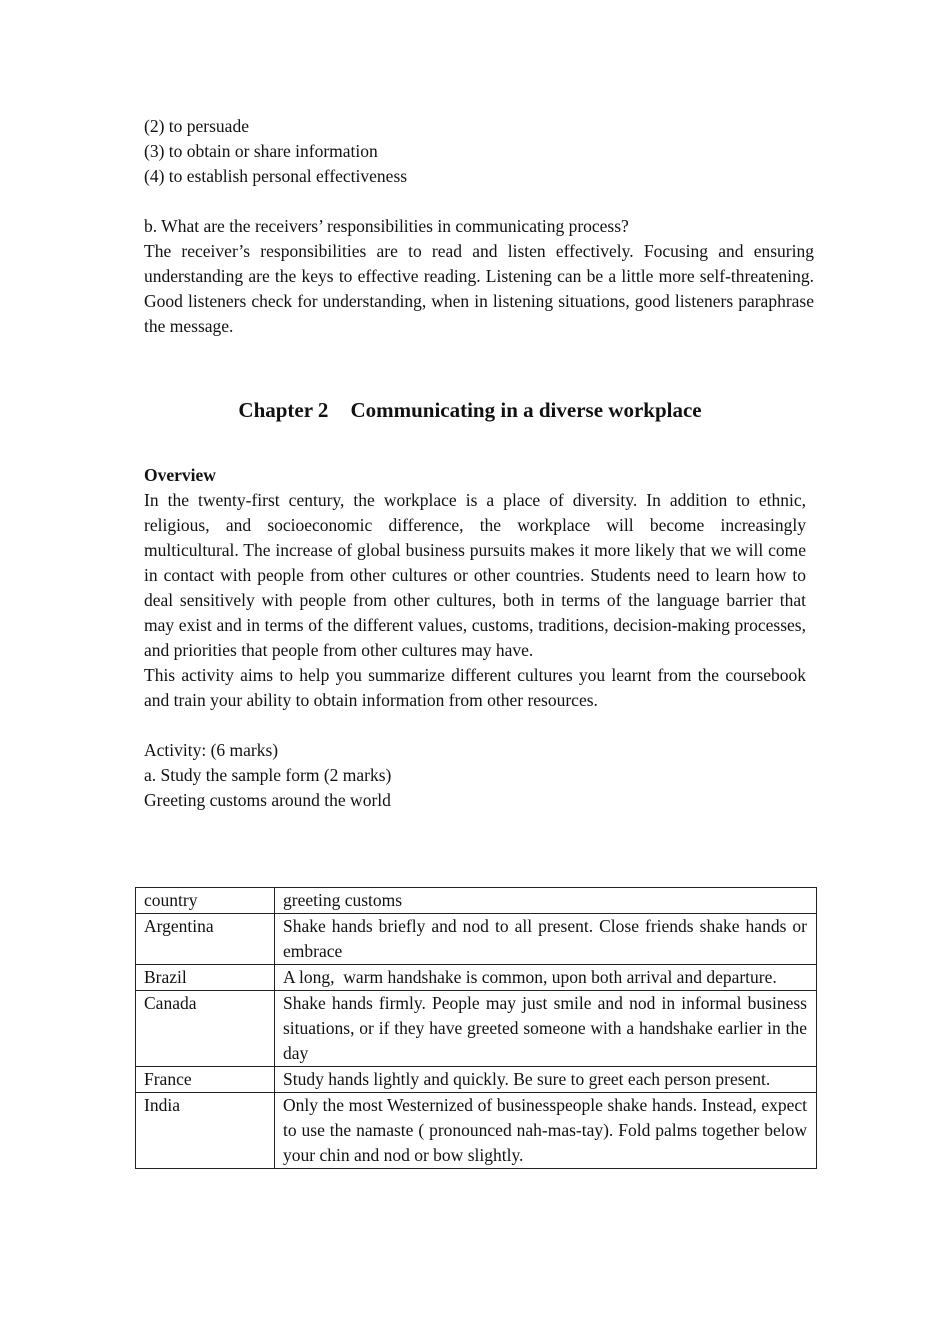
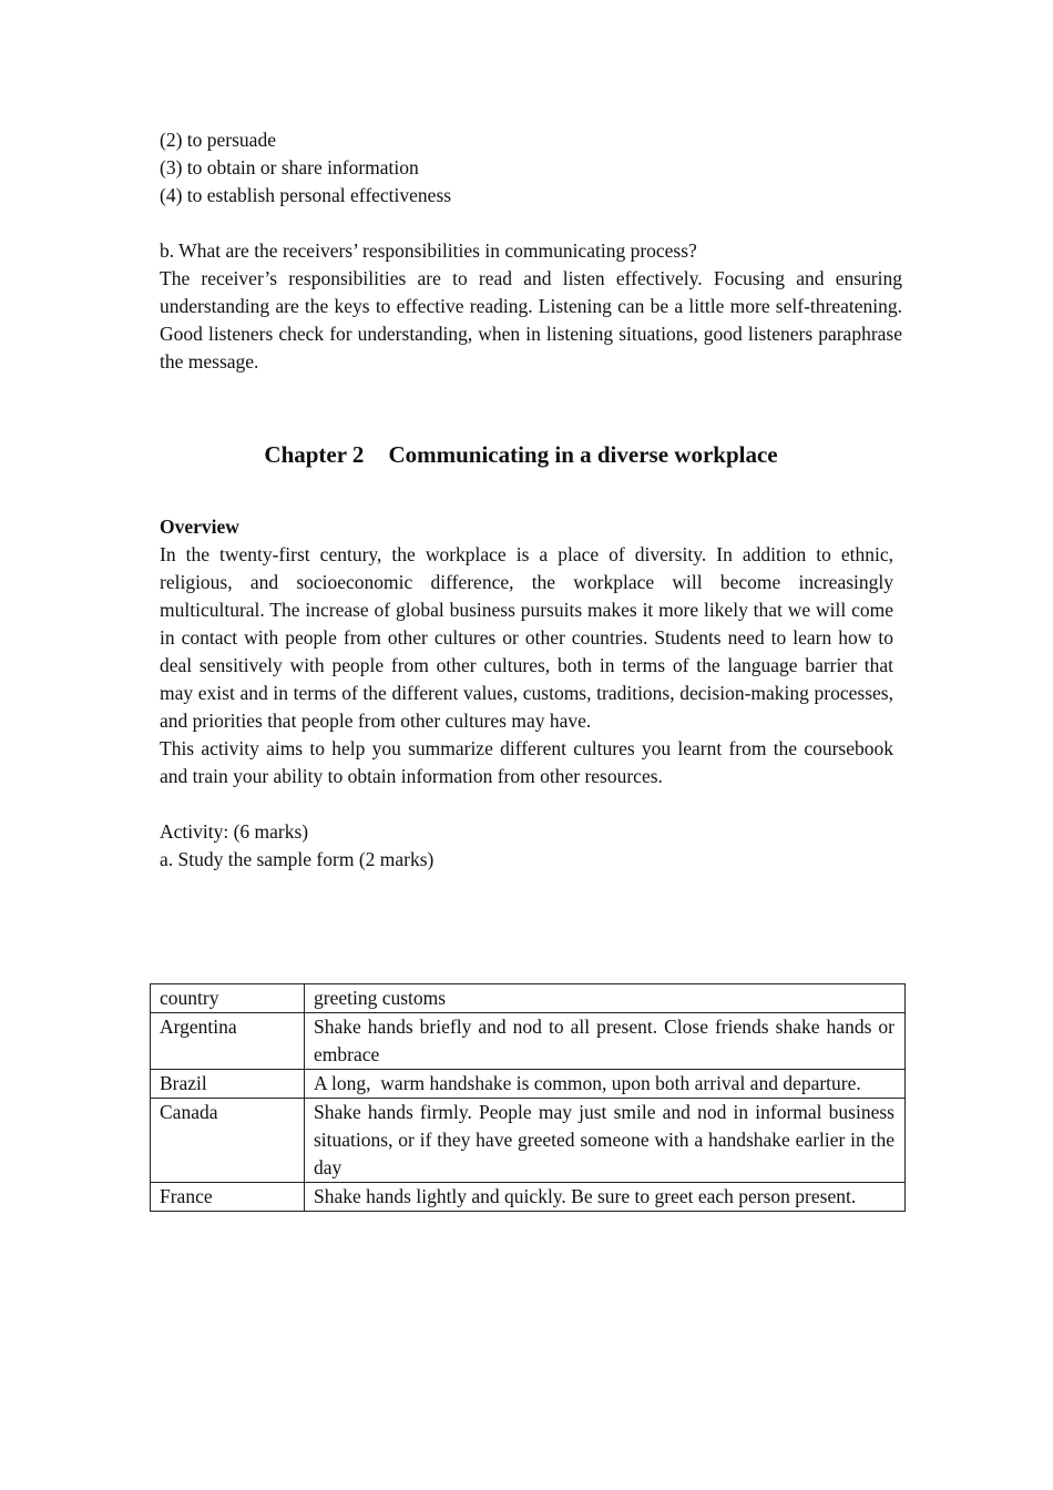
  (2) to persuade
  (3) to obtain or share information
  (4) to establish personal effectiveness
  b. What are the receivers’ responsibilities in communicating process?
  The receiver’s responsibilities are to read and listen effectively. Focusing and ensuring understanding are the keys to effective reading. Listening can be a little more self-threatening. Good listeners check for understanding, when in listening situations, good listeners paraphrase the message.
  Chapter 2 Communicating in a diverse workplace
  Overview
  In the twenty-first century, the workplace is a place of diversity. In addition to ethnic, religious, and socioeconomic difference, the workplace will become increasingly multicultural. The increase of global business pursuits makes it more likely that we will come in contact with people from other cultures or other countries. Students need to learn how to deal sensitively with people from other cultures, both in terms of the language barrier that may exist and in terms of the different values, customs, traditions, decision-making processes, and priorities that people from other cultures may have.
  This activity aims to help you summarize different cultures you learnt from the coursebook and train your ability to obtain information from other resources.
  Activity: (6 marks)
  a. Study the sample form (2 marks)
- Greeting customs around the world
  country	greeting customs
  Argentina	Shake hands briefly and nod to all present. Close friends shake hands or embrace
  Brazil	A long, warm handshake is common, upon both arrival and departure.
  Canada	Shake hands firmly. People may just smile and nod in informal business situations, or if they have greeted someone with a handshake earlier in the day
- France	Study hands lightly and quickly. Be sure to greet each person present.
+ France	Shake hands lightly and quickly. Be sure to greet each person present.
- India	Only the most Westernized of businesspeople shake hands. Instead, expect to use the namaste ( pronounced nah-mas-tay). Fold palms together below your chin and nod or bow slightly.
